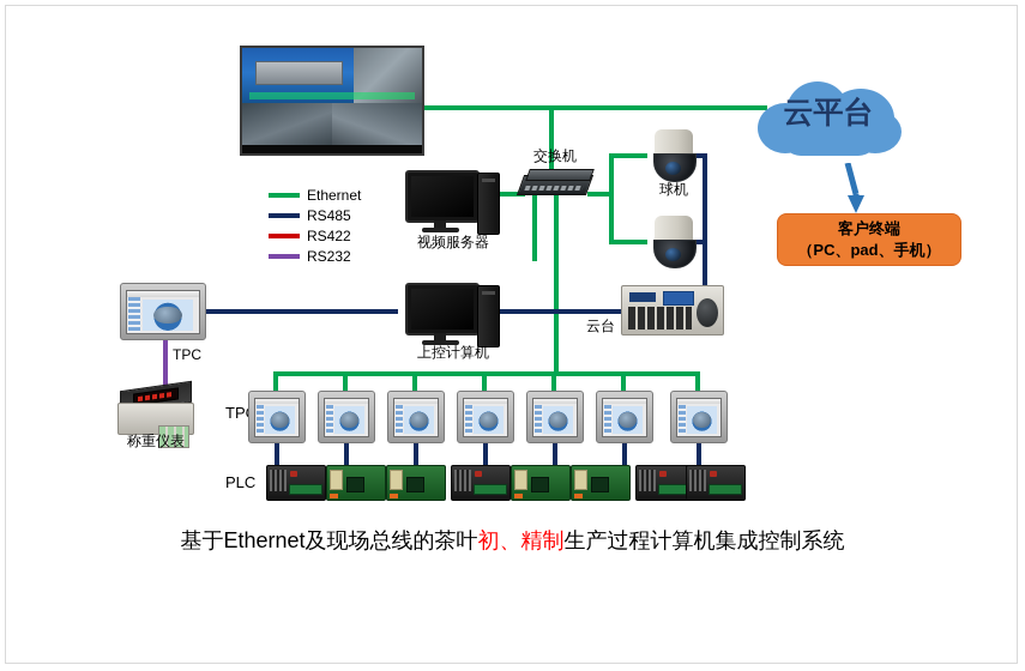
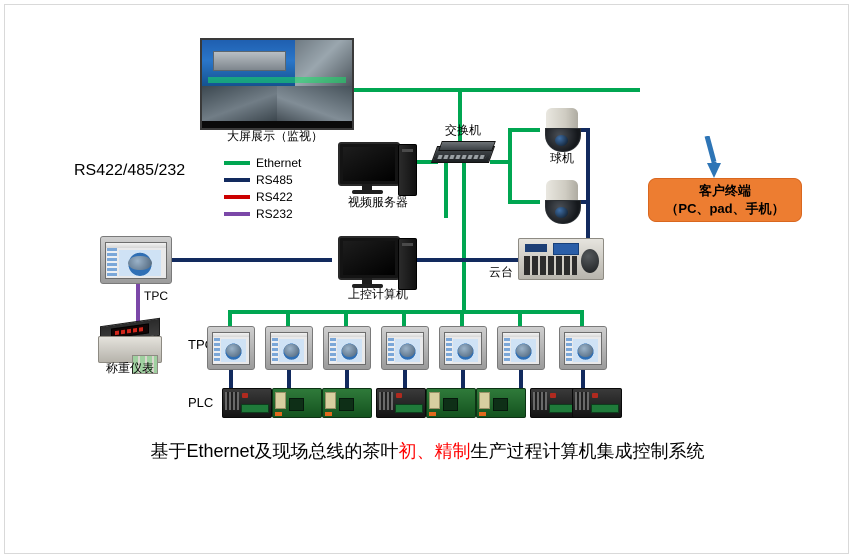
+ 大屏展示（监视）
  视频服务器
  交换机
  球机
  上控计算机
  云台
- 云平台
  客户终端
  （PC、pad、手机）
  TPC
  称重仪表
  PLC
+ RS422/485/232
  Ethernet
  RS485
  RS422
  RS232
  基于Ethernet及现场总线的茶叶初、精制生产过程计算机集成控制系统
